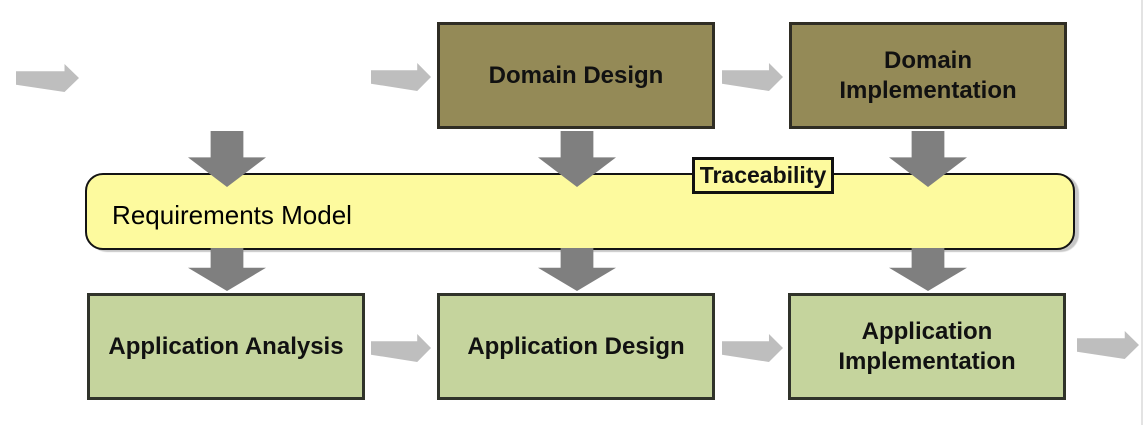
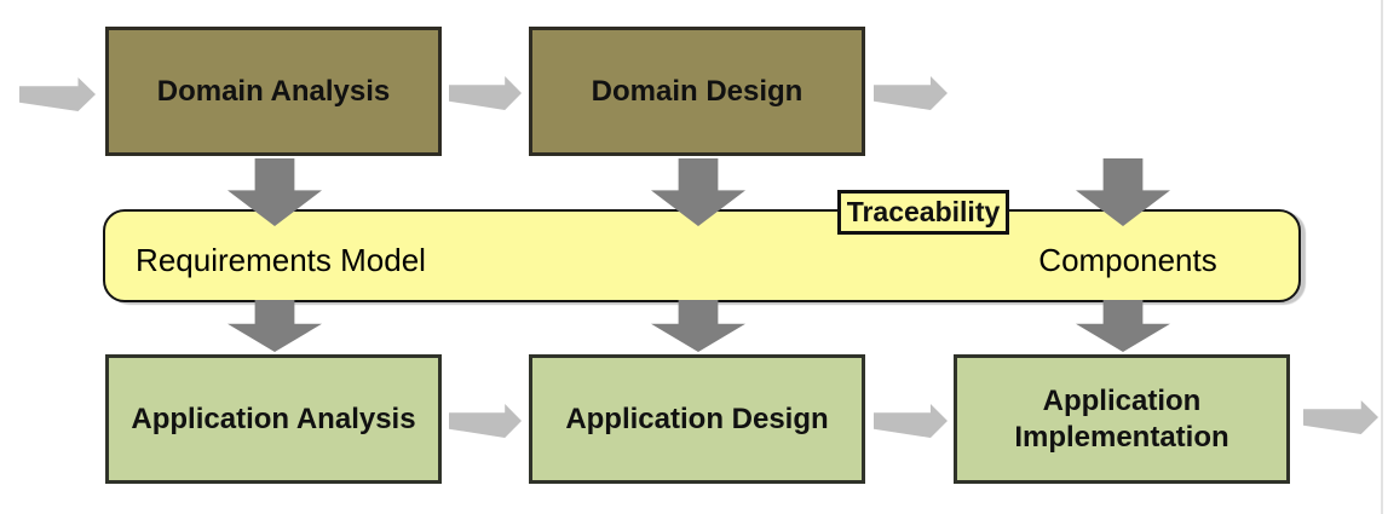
+ Domain Analysis
  Domain Design
- Domain Implementation
  Requirements Model
+ Components
  Traceability
  Application Analysis
  Application Design
  Application Implementation
